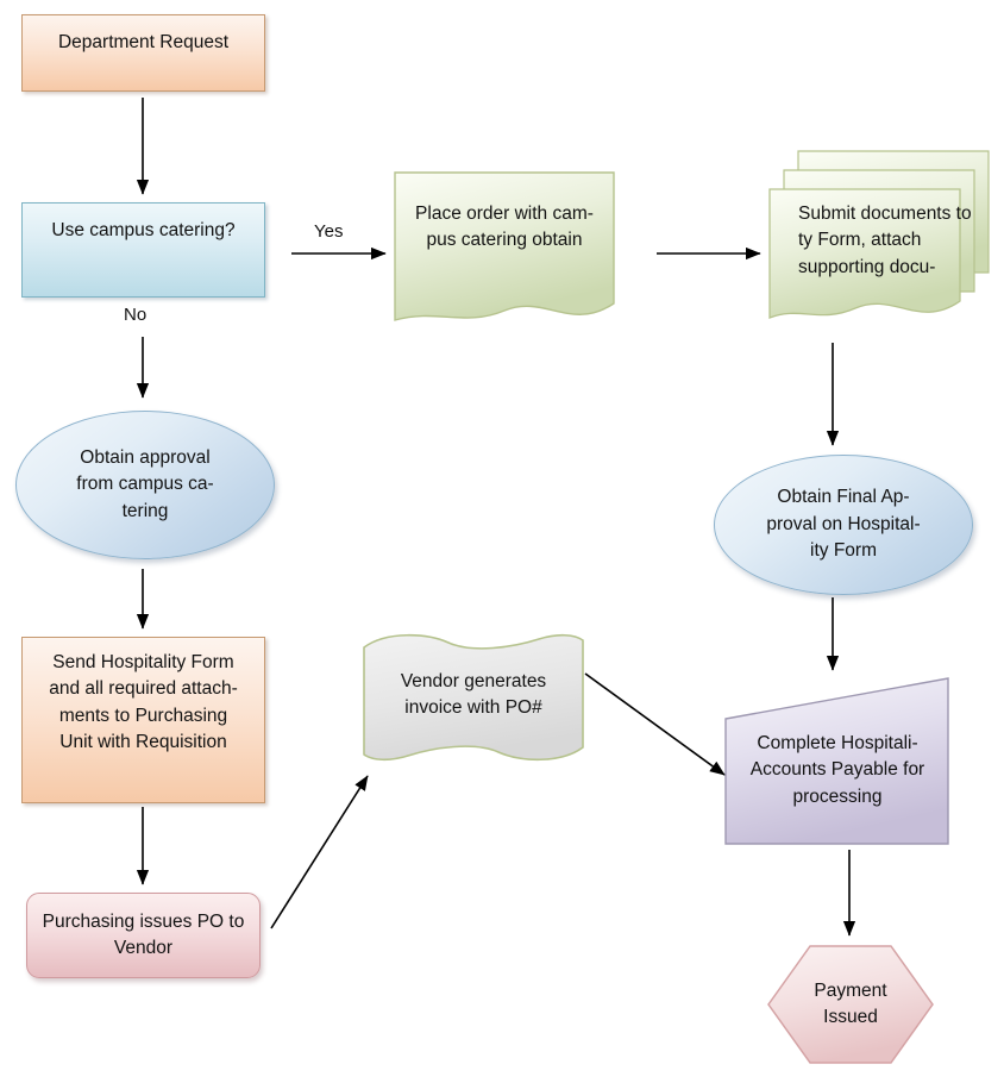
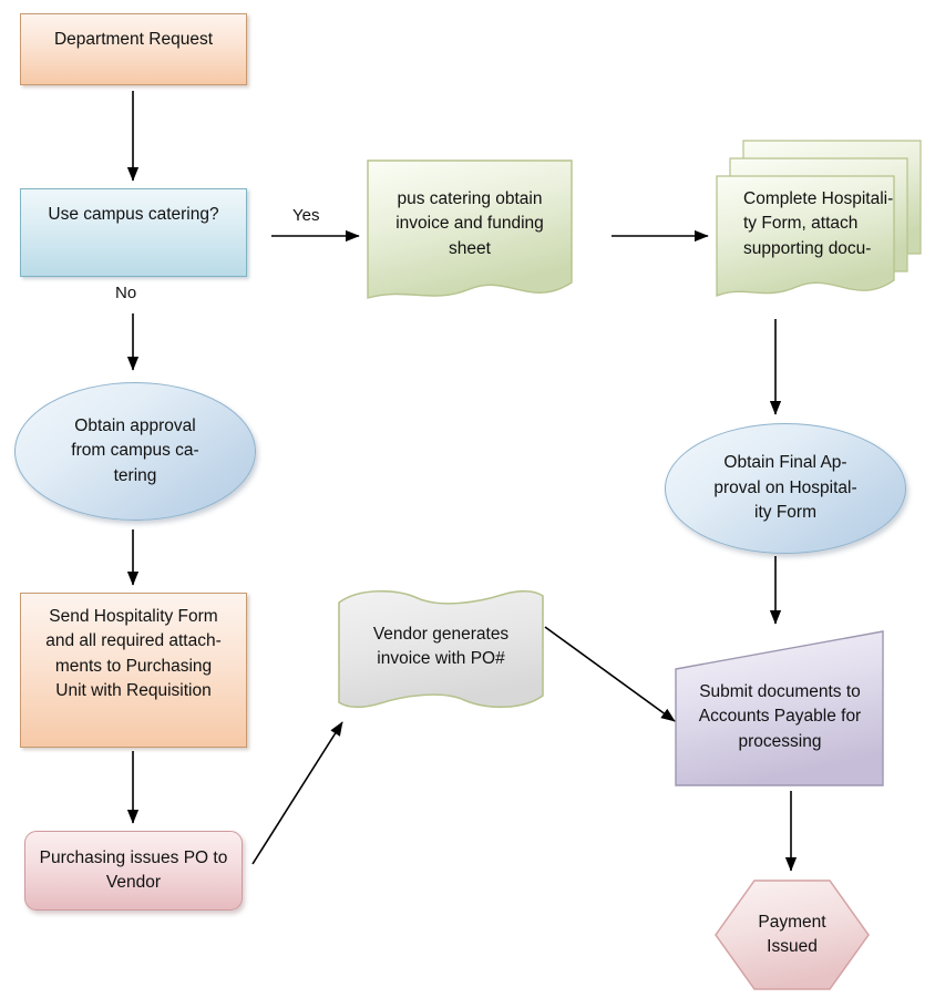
  Yes
  No
  Department Request
  Use campus catering?
- Place order with cam-
  pus catering obtain
+ invoice and funding
+ sheet
- Submit documents to
+ Complete Hospitali-
  ty Form, attach
  supporting docu-
  Obtain approval
  from campus ca-
  tering
  Obtain Final Ap-
  proval on Hospital-
  ity Form
  Send Hospitality Form
  and all required attach-
  ments to Purchasing
  Unit with Requisition
  Vendor generates
  invoice with PO#
- Complete Hospitali-
+ Submit documents to
  Accounts Payable for
  processing
  Purchasing issues PO to
  Vendor
  Payment
  Issued
